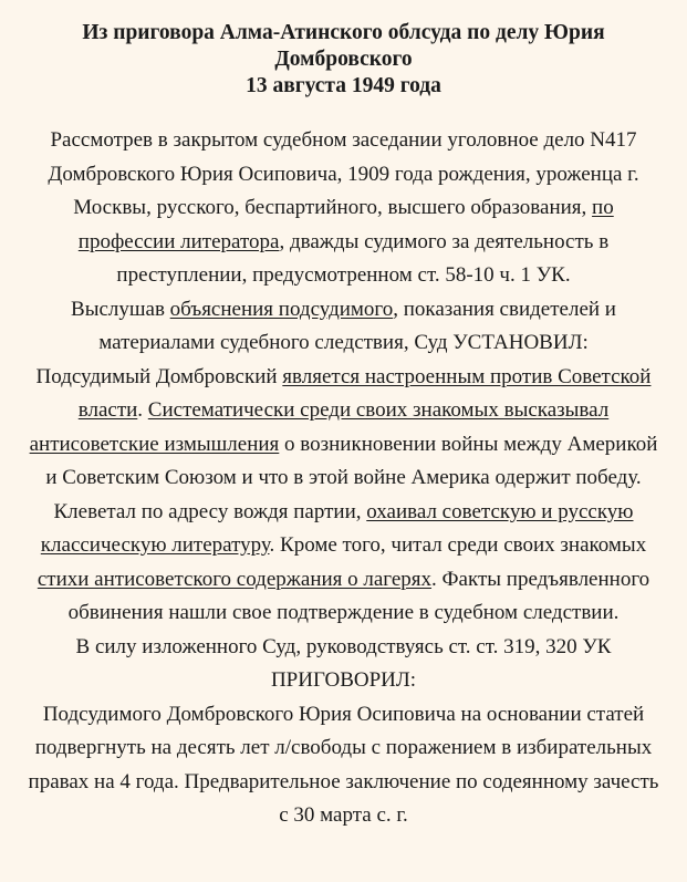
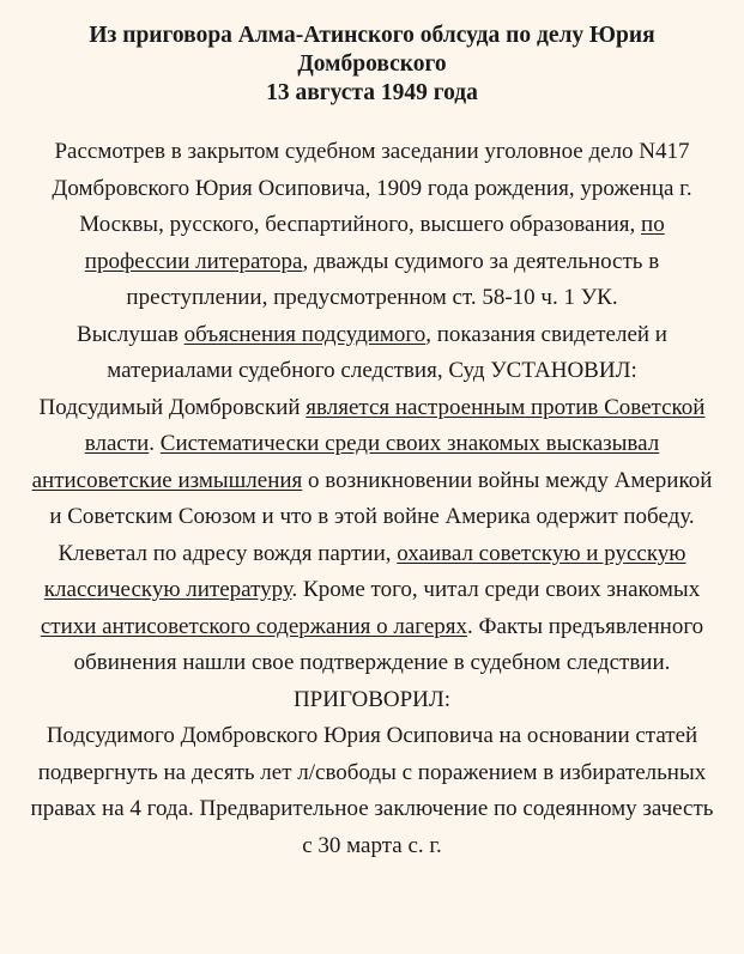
  Из приговора Алма-Атинского облсуда по делу Юрия
  Домбровского
  13 августа 1949 года
  Рассмотрев в закрытом судебном заседании уголовное дело N417 Домбровского Юрия Осиповича, 1909 года рождения, уроженца г. Москвы, русского, беспартийного, высшего образования, по профессии литератора, дважды судимого за деятельность в преступлении, предусмотренном ст. 58-10 ч. 1 УК.
  Выслушав объяснения подсудимого, показания свидетелей и материалами судебного следствия, Суд УСТАНОВИЛ:
  Подсудимый Домбровский является настроенным против Советской власти. Систематически среди своих знакомых высказывал антисоветские измышления о возникновении войны между Америкой и Советским Союзом и что в этой войне Америка одержит победу. Клеветал по адресу вождя партии, охаивал советскую и русскую классическую литературу. Кроме того, читал среди своих знакомых стихи антисоветского содержания о лагерях. Факты предъявленного обвинения нашли свое подтверждение в судебном следствии.
- В силу изложенного Суд, руководствуясь ст. ст. 319, 320 УК
  ПРИГОВОРИЛ:
  Подсудимого Домбровского Юрия Осиповича на основании статей подвергнуть на десять лет л/свободы с поражением в избирательных правах на 4 года. Предварительное заключение по содеянному зачесть с 30 марта с. г.
